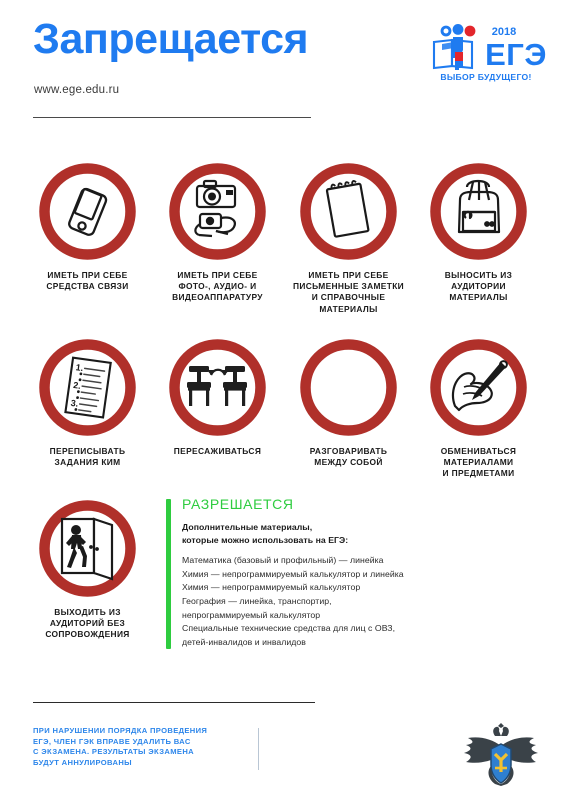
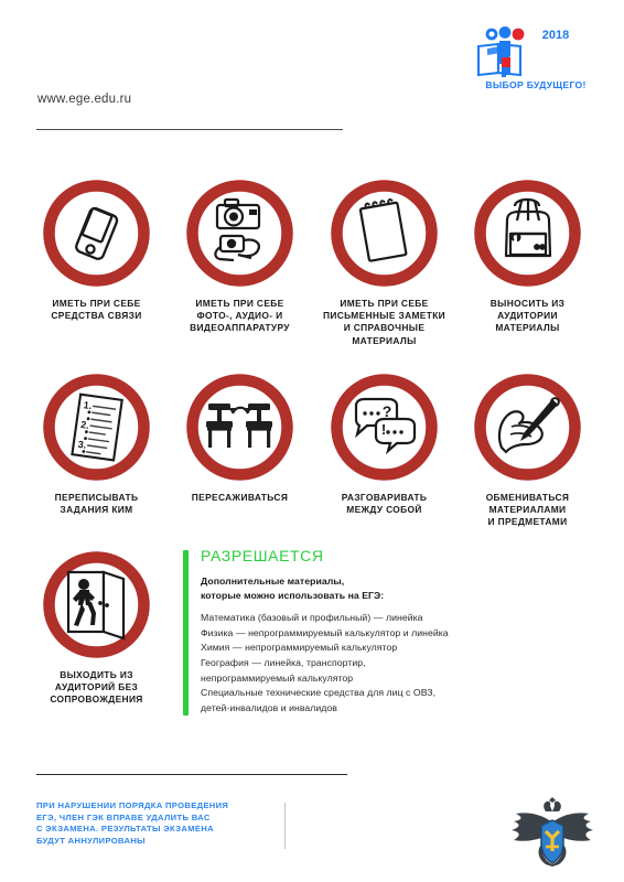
- Запрещается
  www.ege.edu.ru
  2018
- ЕГЭ
  ВЫБОР БУДУЩЕГО!
  ИМЕТЬ ПРИ СЕБЕ
  СРЕДСТВА СВЯЗИ
  ИМЕТЬ ПРИ СЕБЕ
  ФОТО-, АУДИО- И
  ВИДЕОАППАРАТУРУ
  ИМЕТЬ ПРИ СЕБЕ
  ПИСЬМЕННЫЕ ЗАМЕТКИ
  И СПРАВОЧНЫЕ
  МАТЕРИАЛЫ
  ВЫНОСИТЬ ИЗ
  АУДИТОРИИ
  МАТЕРИАЛЫ
  ПЕРЕПИСЫВАТЬ
  ЗАДАНИЯ КИМ
  ПЕРЕСАЖИВАТЬСЯ
+ ?
+ !
  РАЗГОВАРИВАТЬ
  МЕЖДУ СОБОЙ
  ОБМЕНИВАТЬСЯ
  МАТЕРИАЛАМИ
  И ПРЕДМЕТАМИ
  ВЫХОДИТЬ ИЗ
  АУДИТОРИЙ БЕЗ
  СОПРОВОЖДЕНИЯ
  РАЗРЕШАЕТСЯ
  Дополнительные материалы,
  которые можно использовать на ЕГЭ:
  Математика (базовый и профильный) — линейка
- Химия — непрограммируемый калькулятор и линейка
+ Физика — непрограммируемый калькулятор и линейка
  Химия — непрограммируемый калькулятор
  География — линейка, транспортир,
  непрограммируемый калькулятор
  Специальные технические средства для лиц с ОВЗ,
  детей-инвалидов и инвалидов
  ПРИ НАРУШЕНИИ ПОРЯДКА ПРОВЕДЕНИЯ
  ЕГЭ, ЧЛЕН ГЭК ВПРАВЕ УДАЛИТЬ ВАС
  С ЭКЗАМЕНА. РЕЗУЛЬТАТЫ ЭКЗАМЕНА
  БУДУТ АННУЛИРОВАНЫ
